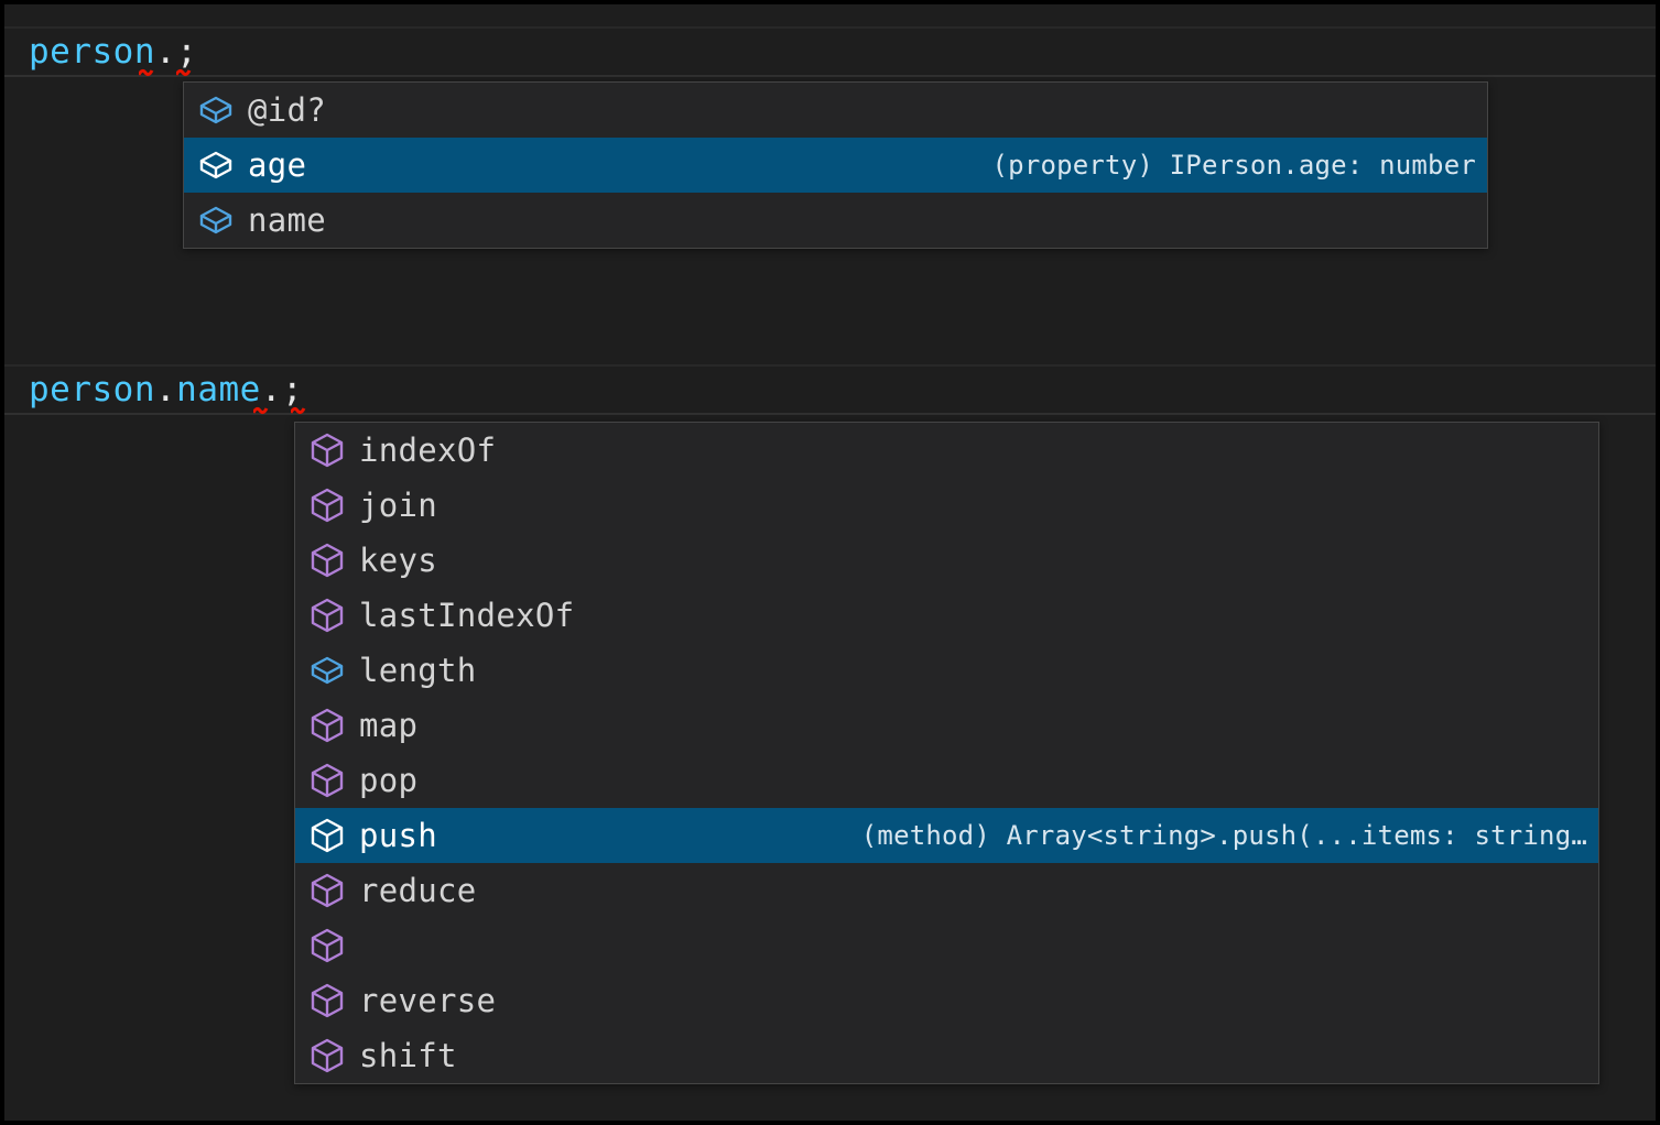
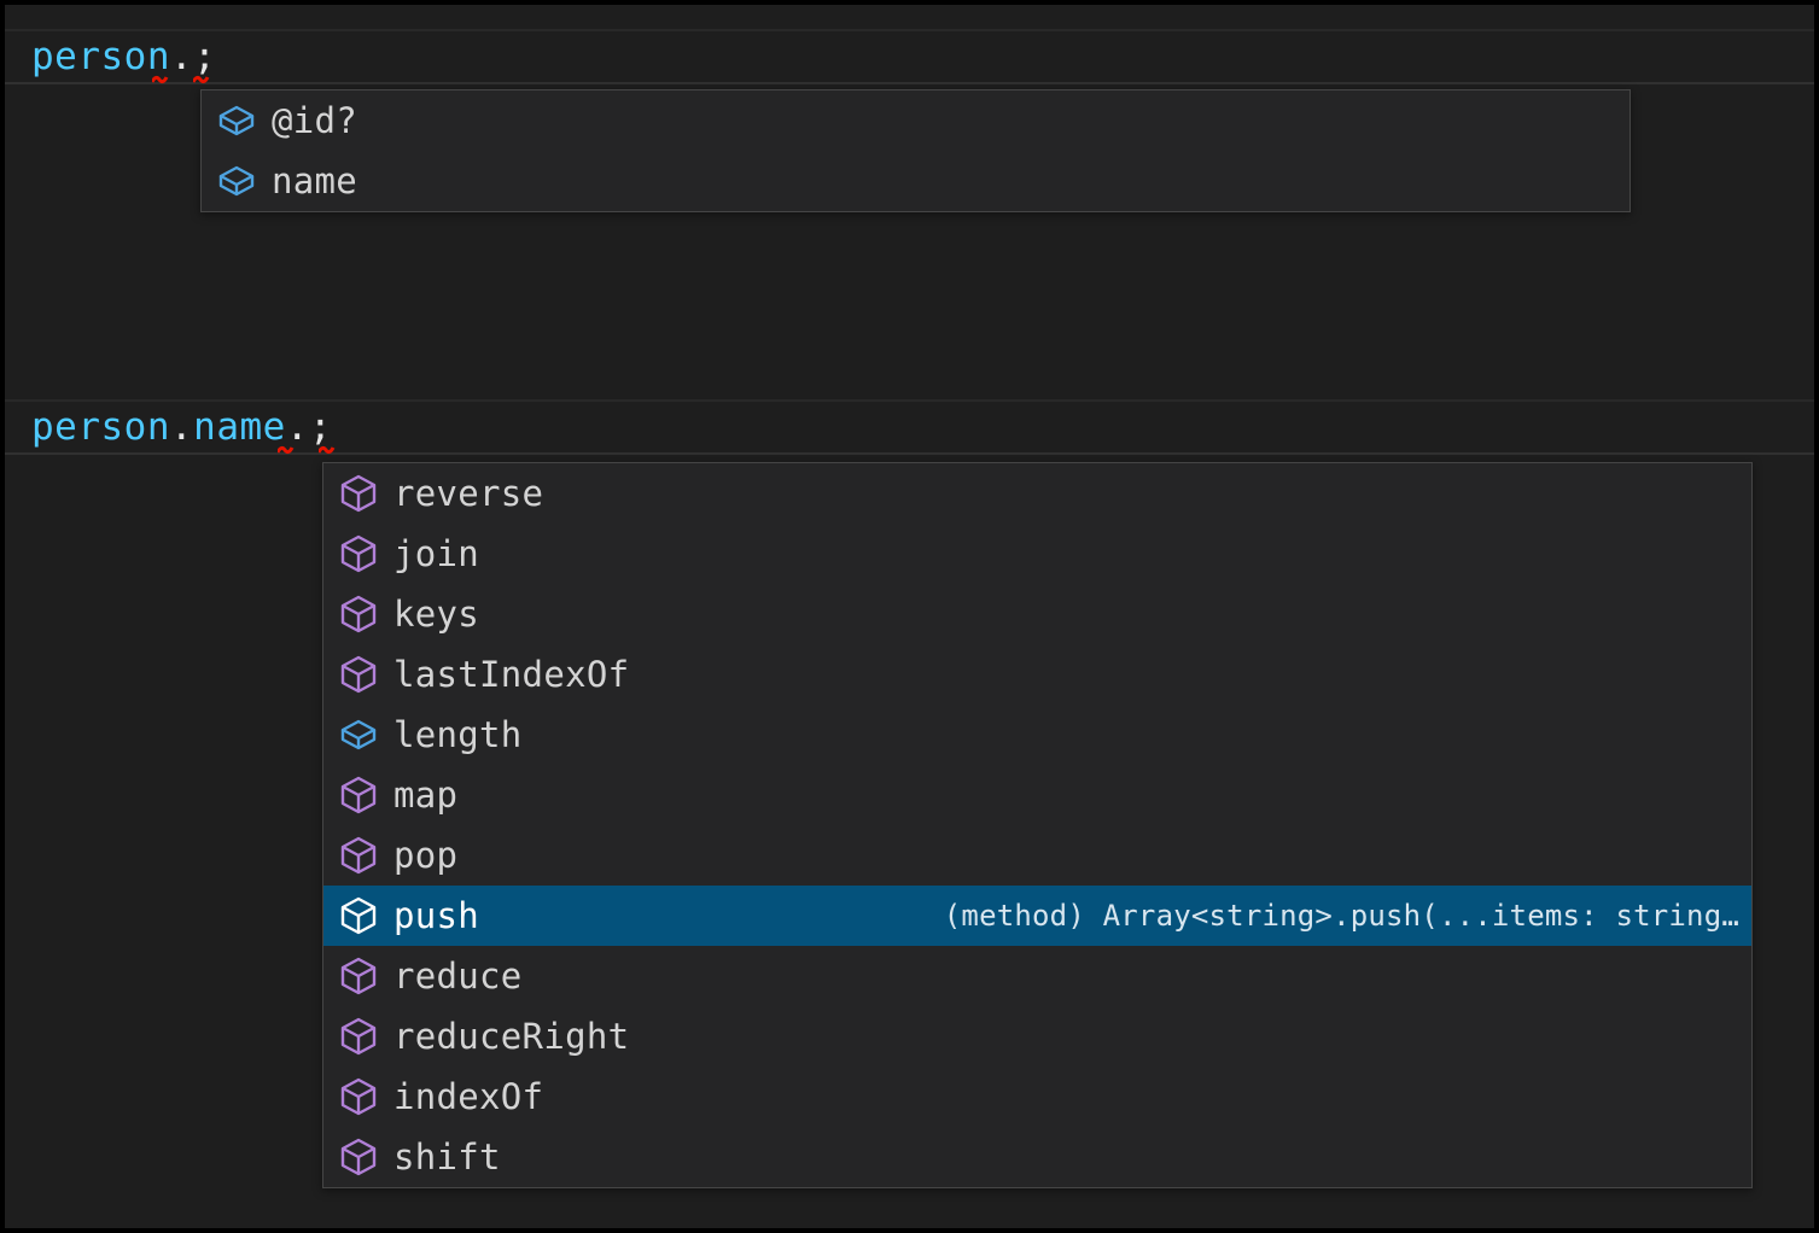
  person
  .
  ;
  person
  .
  name
  .
  ;
  @id?
- age
- (property) IPerson.age: number
  name
- indexOf
+ reverse
  join
  keys
  lastIndexOf
  length
  map
  pop
  push
  (method) Array<string>.push(...items: string…
  reduce
+ reduceRight
- reverse
+ indexOf
  shift
